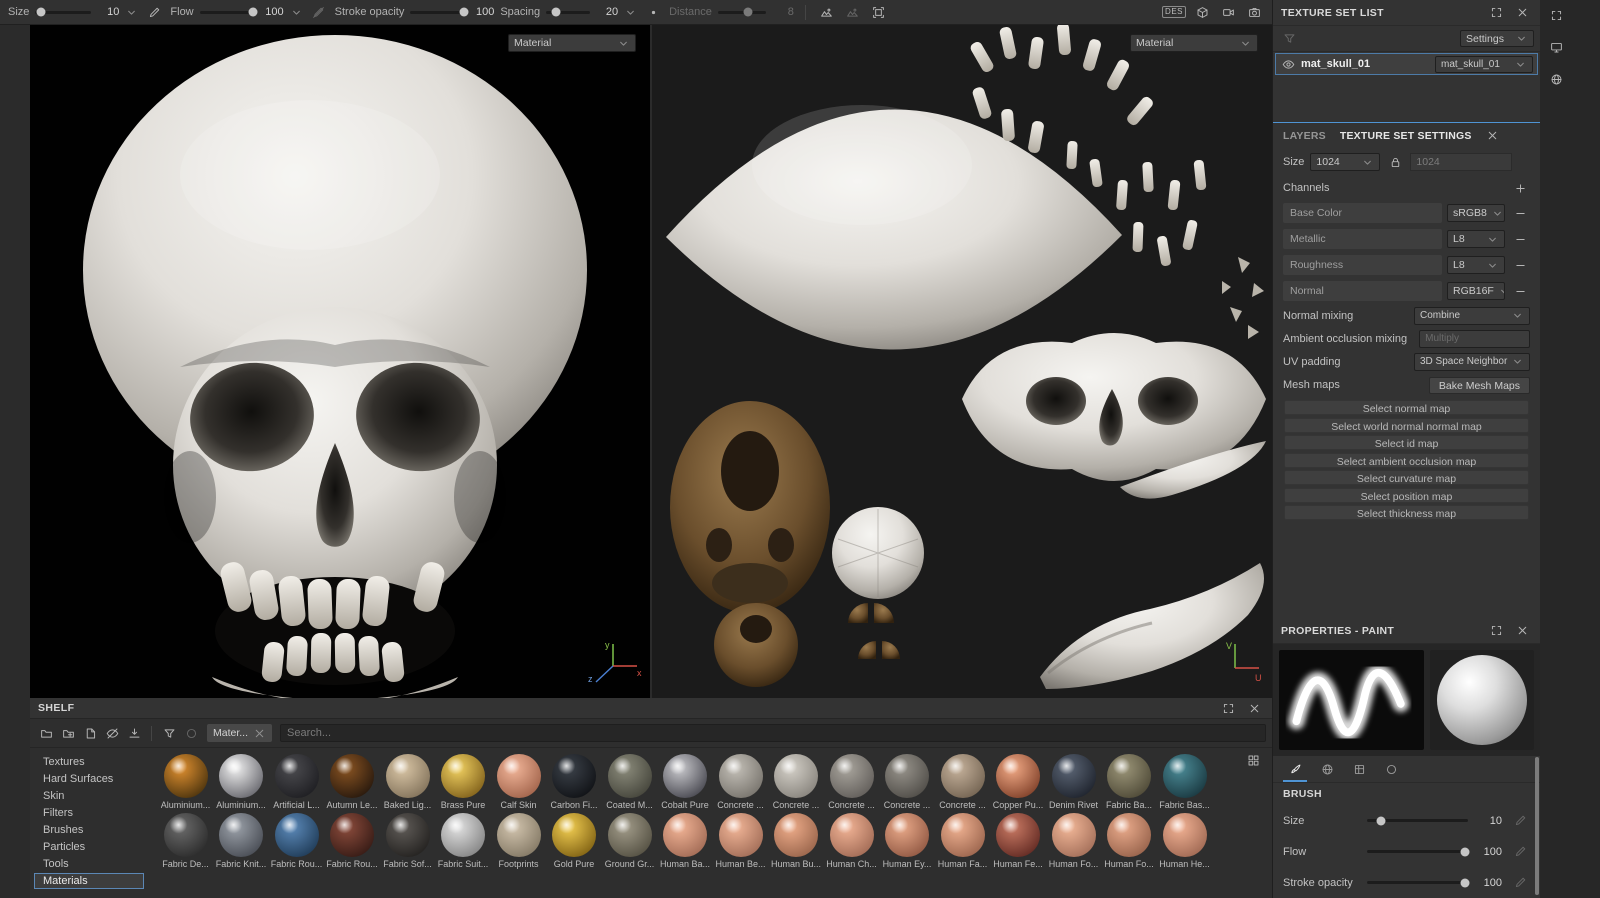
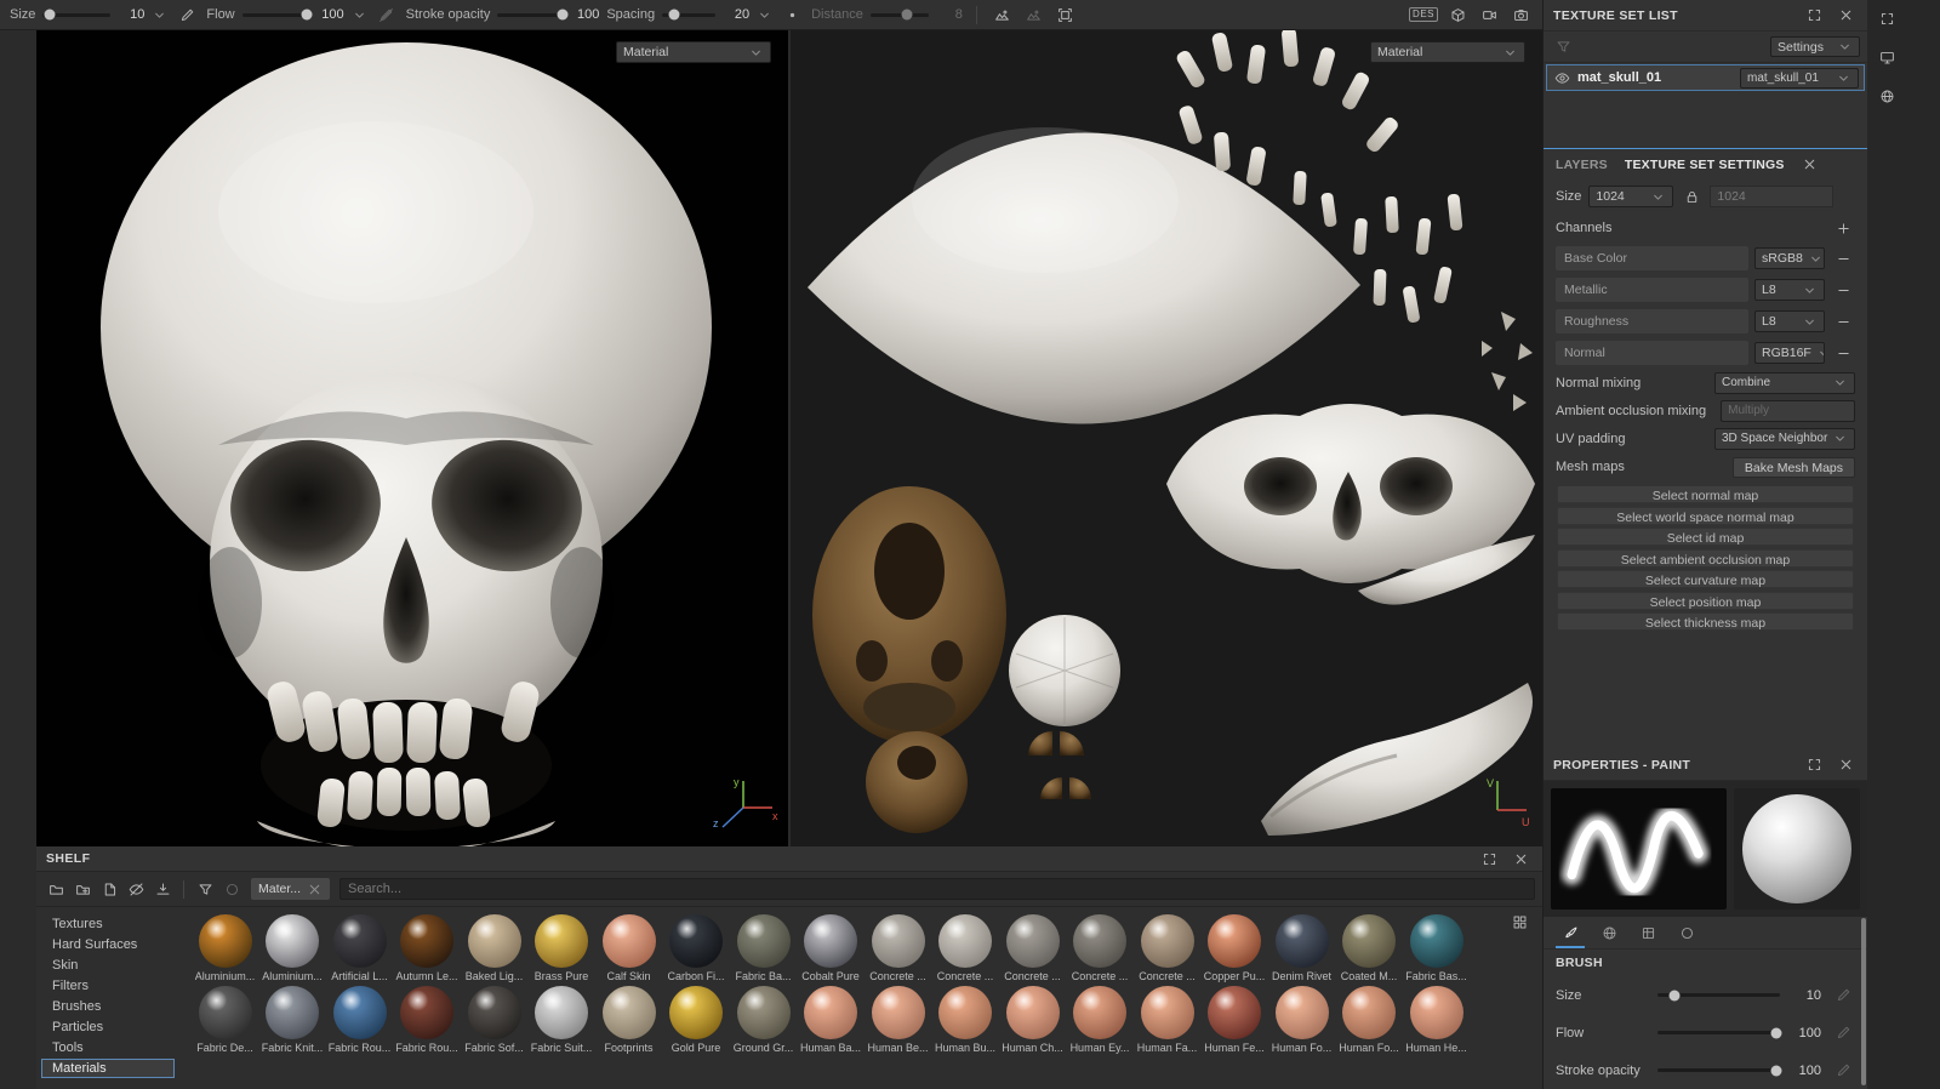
  Size
  10
  Flow
  100
  Stroke opacity
  100
  Spacing
  20
  Distance
  8
  DES
  Material
  y
  x
  z
  Material
  V
  U
  SHELF
  Mater...
  Search...
  Textures
  Hard Surfaces
  Skin
  Filters
  Brushes
  Particles
  Tools
  Materials
  Aluminium...
  Aluminium...
  Artificial L...
  Autumn Le...
  Baked Lig...
  Brass Pure
  Calf Skin
  Carbon Fi...
- Coated M...
+ Fabric Ba...
  Cobalt Pure
  Concrete ...
  Concrete ...
  Concrete ...
  Concrete ...
  Concrete ...
  Copper Pu...
  Denim Rivet
- Fabric Ba...
+ Coated M...
  Fabric Bas...
  Fabric De...
  Fabric Knit...
  Fabric Rou...
  Fabric Rou...
  Fabric Sof...
  Fabric Suit...
  Footprints
  Gold Pure
  Ground Gr...
  Human Ba...
  Human Be...
  Human Bu...
  Human Ch...
  Human Ey...
  Human Fa...
  Human Fe...
  Human Fo...
  Human Fo...
  Human He...
  TEXTURE SET LIST
  Settings
  mat_skull_01
  mat_skull_01
  LAYERS
  TEXTURE SET SETTINGS
  Size
  1024
  1024
  Channels
  Base Color
  sRGB8
  Metallic
  L8
  Roughness
  L8
  Normal
  RGB16F
  Normal mixing
  Combine
  Ambient occlusion mixing
  Multiply
  UV padding
  3D Space Neighbor
  Mesh maps
  Bake Mesh Maps
  Select normal map
- Select world normal normal map
+ Select world space normal map
  Select id map
  Select ambient occlusion map
  Select curvature map
  Select position map
  Select thickness map
  PROPERTIES - PAINT
  BRUSH
  Size
  10
  Flow
  100
  Stroke opacity
  100
